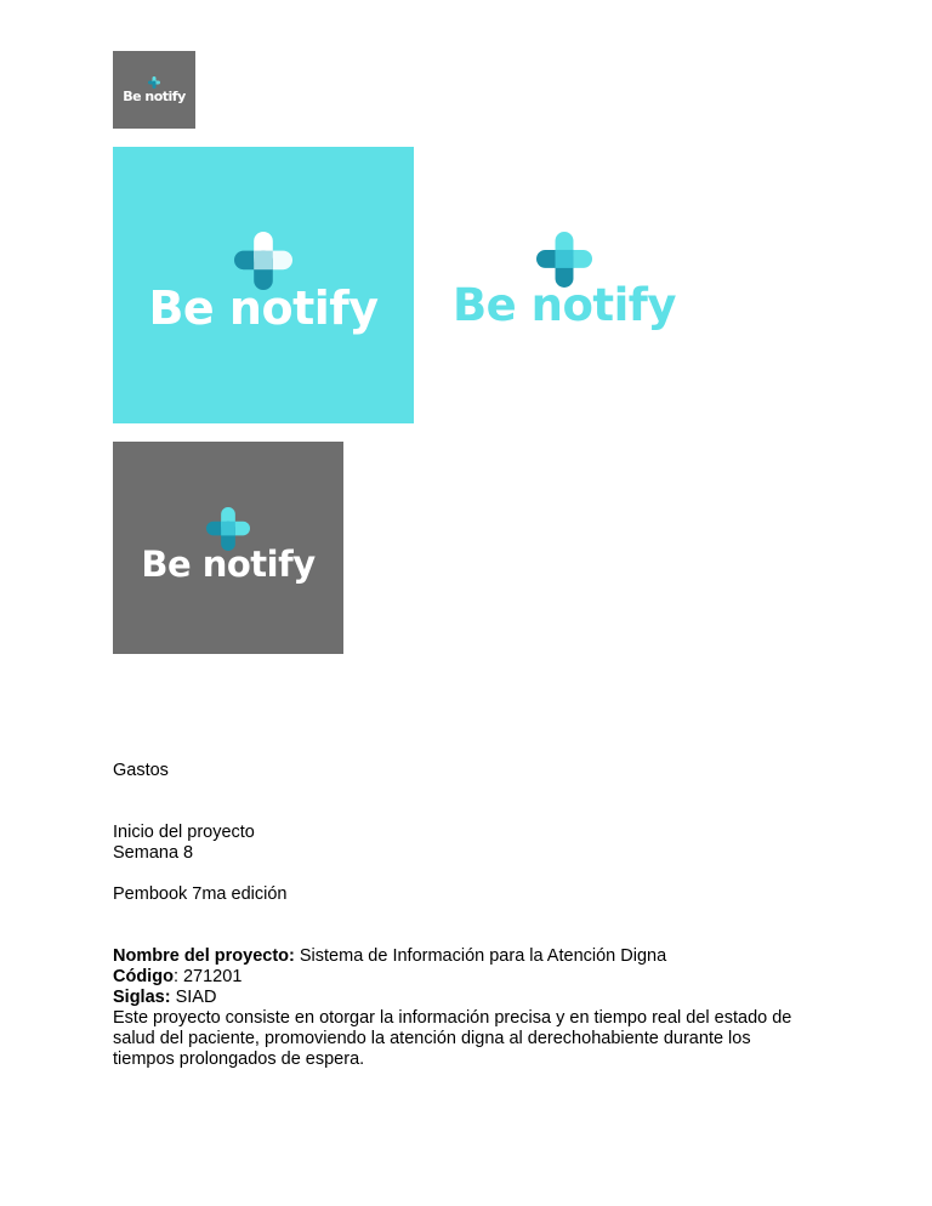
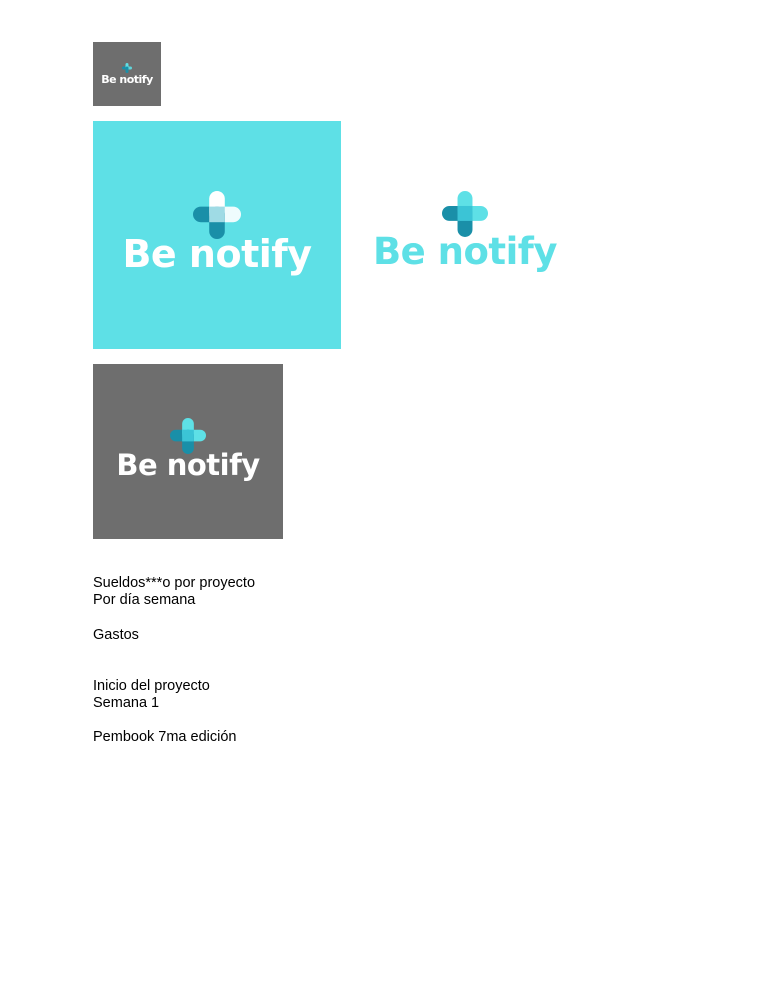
  Be notify
  Be notify
  Be notify
  Be notify
+ Sueldos***o por proyecto
+ Por día semana
  Gastos
  Inicio del proyecto
- Semana 8
+ Semana 1
  Pembook 7ma edición
- Nombre del proyecto: Sistema de Información para la Atención Digna
- Código: 271201
- Siglas: SIAD
- Este proyecto consiste en otorgar la información precisa y en tiempo real del estado de salud del paciente, promoviendo la atención digna al derechohabiente durante los tiempos prolongados de espera.
